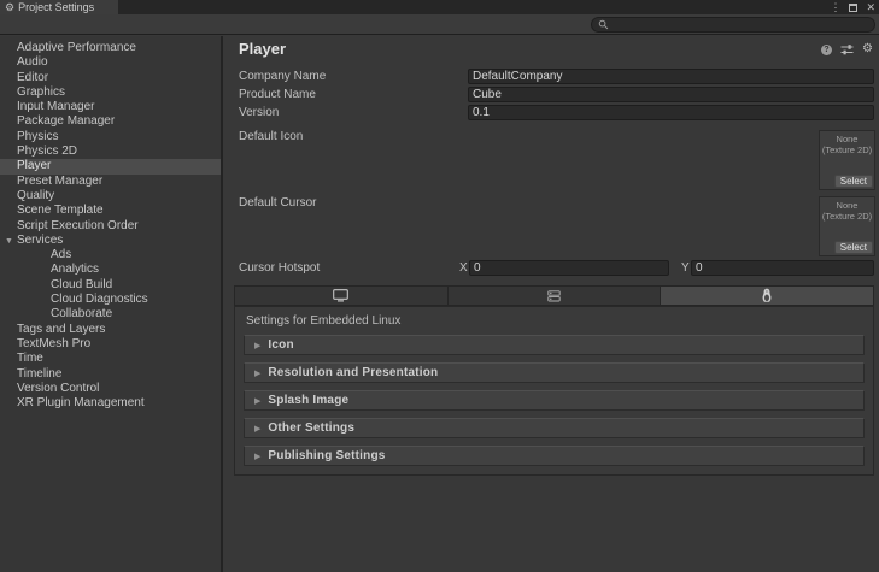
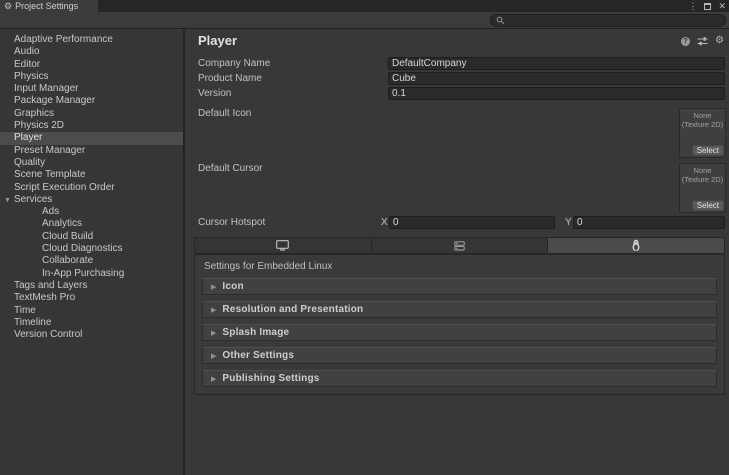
  ⚙
  Project Settings
  ⋮
  ✕
  Adaptive Performance
  Audio
  Editor
- Graphics
+ Physics
  Input Manager
  Package Manager
- Physics
+ Graphics
  Physics 2D
  Player
  Preset Manager
  Quality
  Scene Template
  Script Execution Order
  Services
  Ads
  Analytics
  Cloud Build
  Cloud Diagnostics
  Collaborate
+ In-App Purchasing
  Tags and Layers
  TextMesh Pro
  Time
  Timeline
  Version Control
- XR Plugin Management
  Player
  ⚙
  Company Name
  DefaultCompany
  Product Name
  Cube
  Version
  0.1
  Default Icon
  None
  (Texture 2D)
  Select
  Default Cursor
  None
  (Texture 2D)
  Select
  Cursor Hotspot
  X
  0
  Y
  0
  Settings for Embedded Linux
  Icon
  Resolution and Presentation
  Splash Image
  Other Settings
  Publishing Settings
